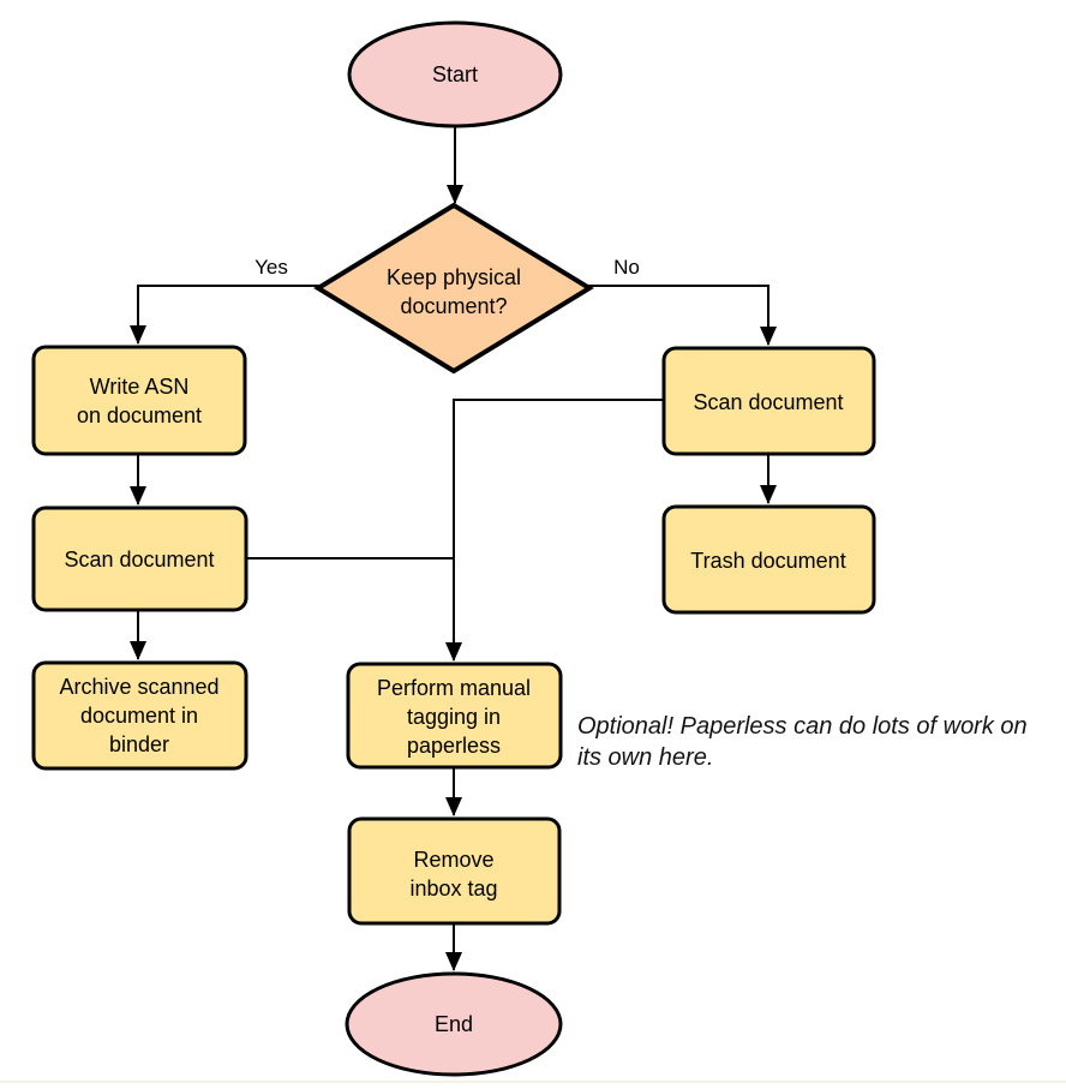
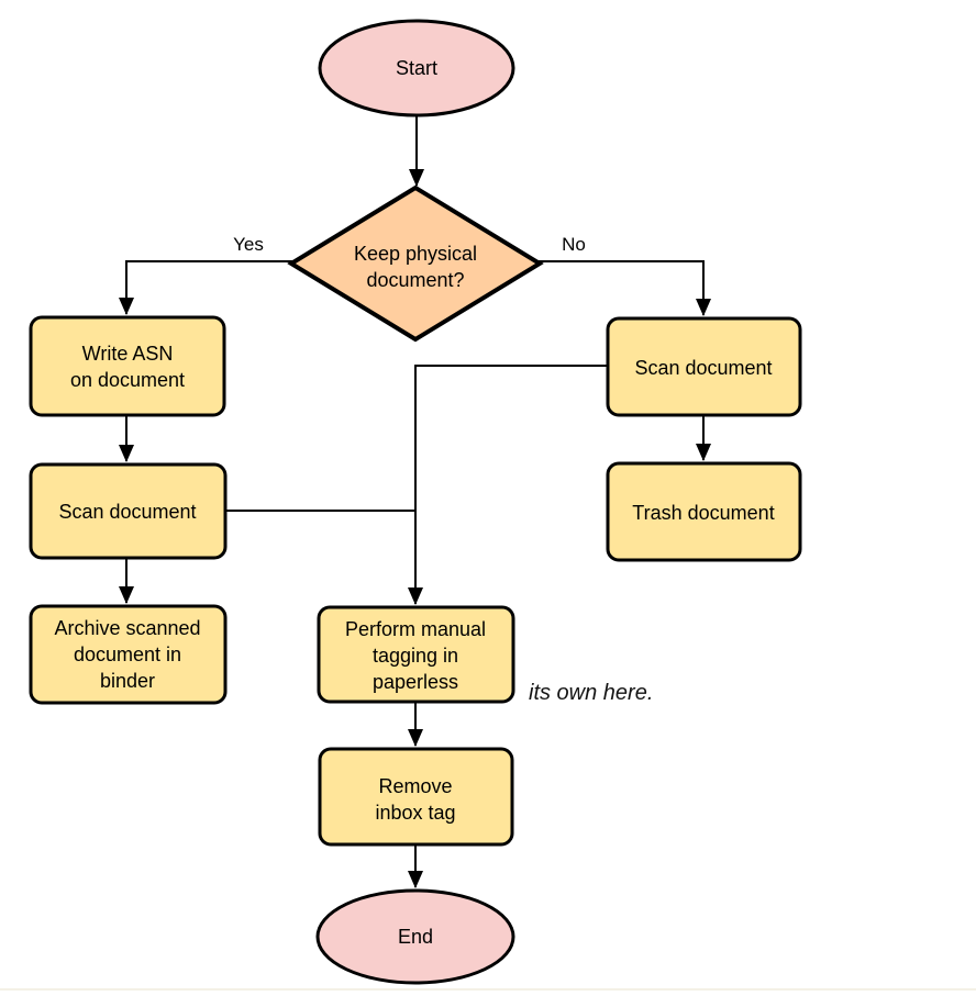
  Yes
  No
  Start
  Keep physical
  document?
  Write ASN
  on document
  Scan document
  Archive scanned
  document in
  binder
  Scan document
  Trash document
  Perform manual
  tagging in
  paperless
  Remove
  inbox tag
  End
- Optional! Paperless can do lots of work on
  its own here.
